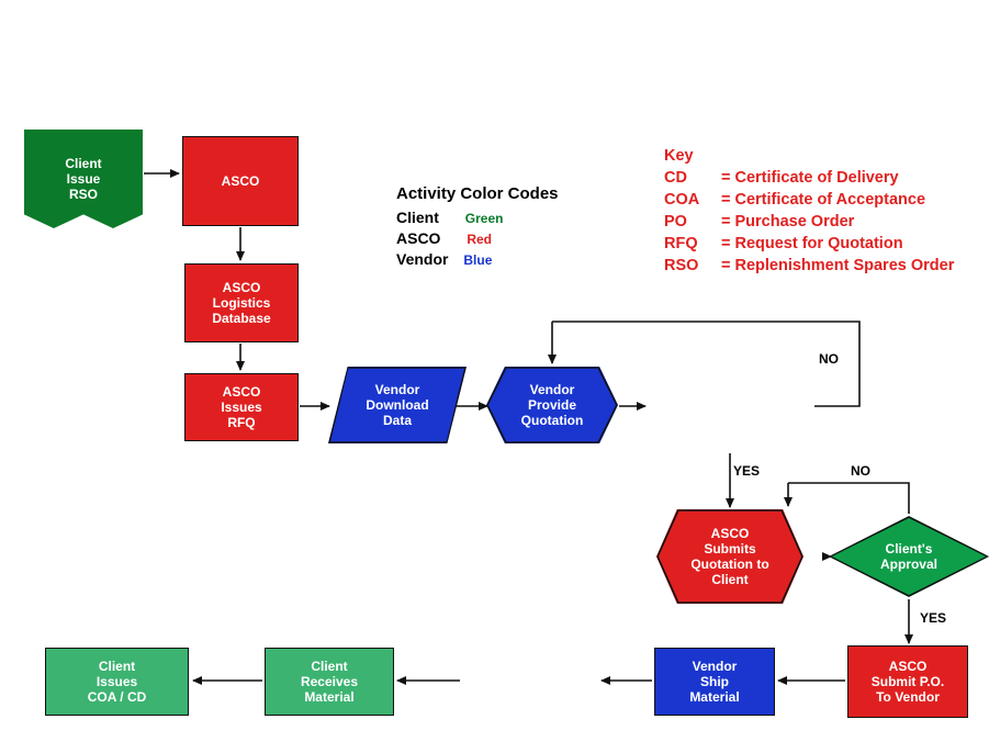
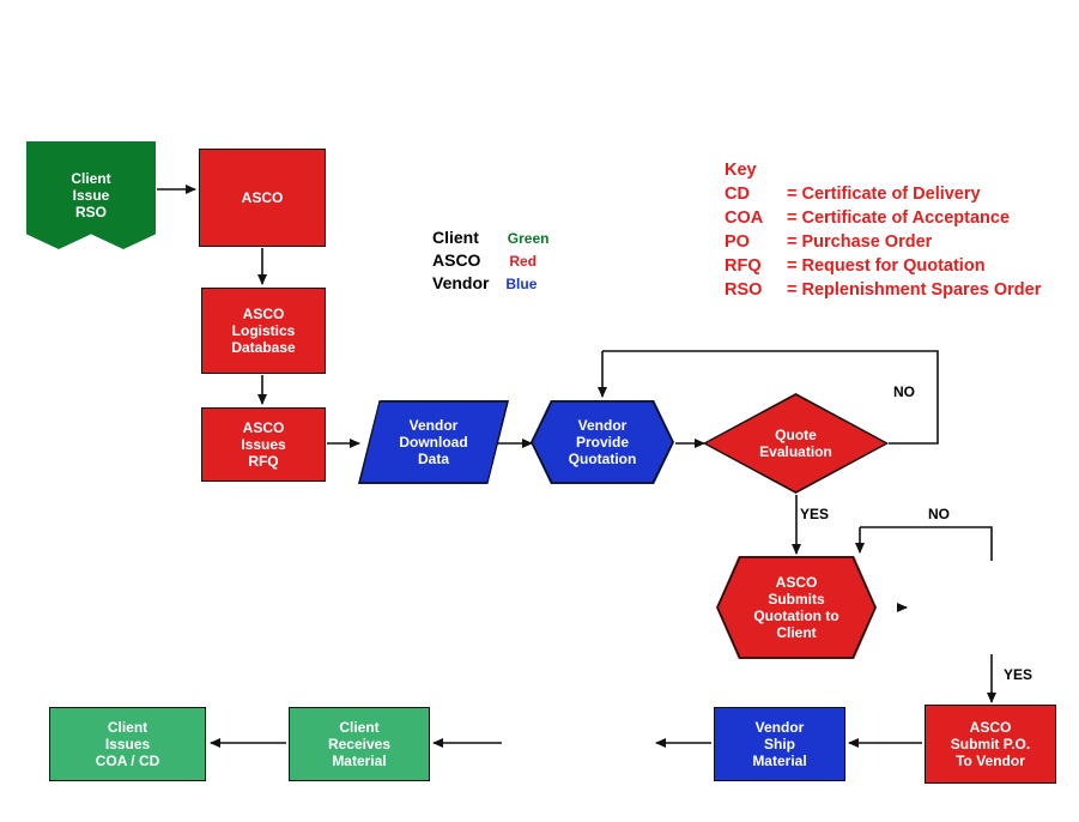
  Client
  Issue
  RSO
  ASCO
  ASCO
  Logistics
  Database
  ASCO
  Issues
  RFQ
  Vendor
  Download
  Data
  Vendor
  Provide
  Quotation
+ Quote
+ Evaluation
  ASCO
  Submits
  Quotation to
  Client
- Client's
- Approval
  ASCO
  Submit P.O.
  To Vendor
  Vendor
  Ship
  Material
  Client
  Receives
  Material
  Client
  Issues
  COA / CD
  NO
  YES
  NO
  YES
- Activity Color Codes
  Client Green
  ASCO Red
  Vendor Blue
  Key
  CD
  = Certificate of Delivery
  COA
  = Certificate of Acceptance
  PO
  = Purchase Order
  RFQ
  = Request for Quotation
  RSO
  = Replenishment Spares Order
